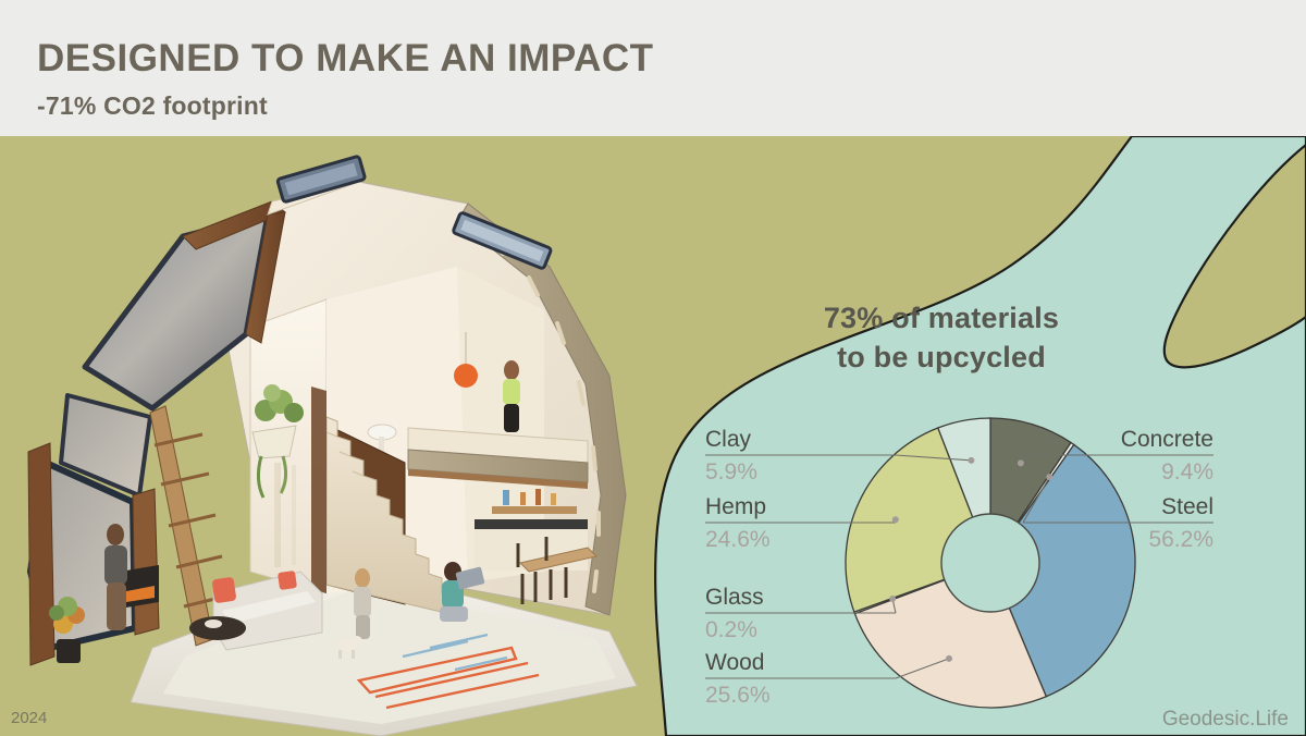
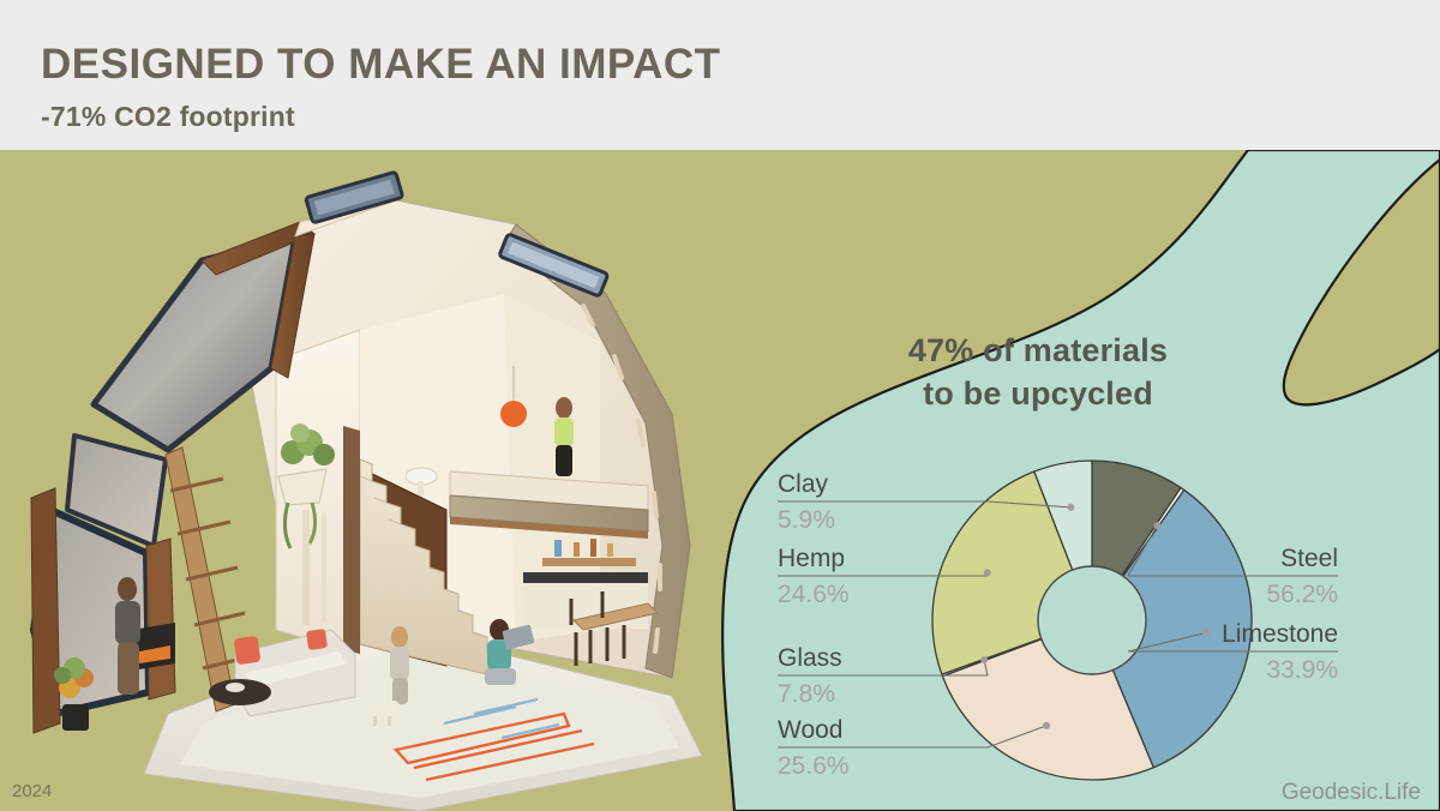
  DESIGNED TO MAKE AN IMPACT
  -71% CO2 footprint
- 73% of materials
+ 47% of materials
  to be upcycled
  Clay
  5.9%
  Hemp
  24.6%
  Glass
- 0.2%
+ 7.8%
  Wood
  25.6%
- Concrete
- 9.4%
  Steel
  56.2%
+ Limestone
+ 33.9%
  2024
  Geodesic.Life
